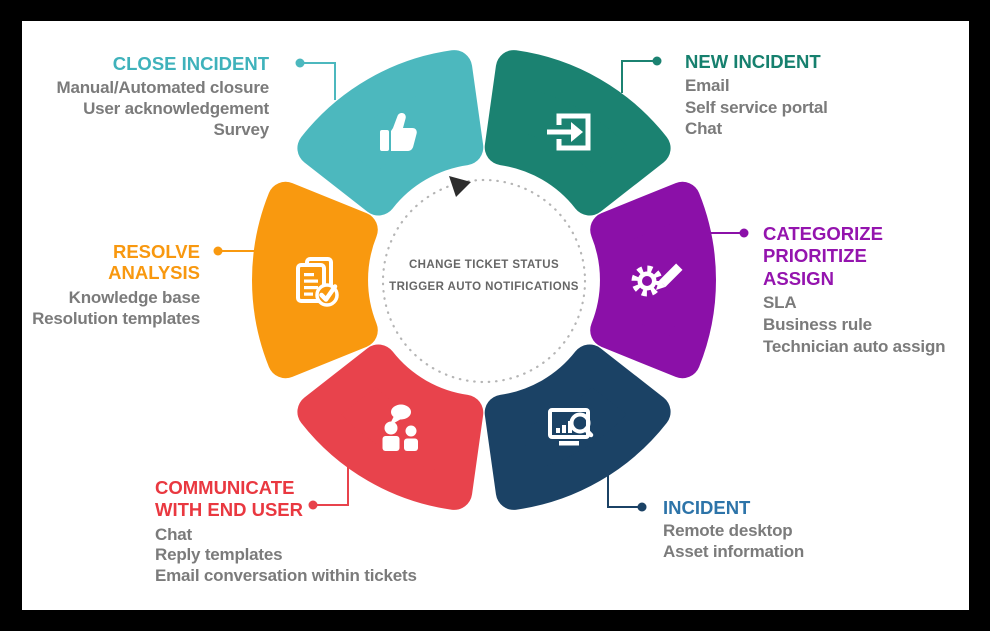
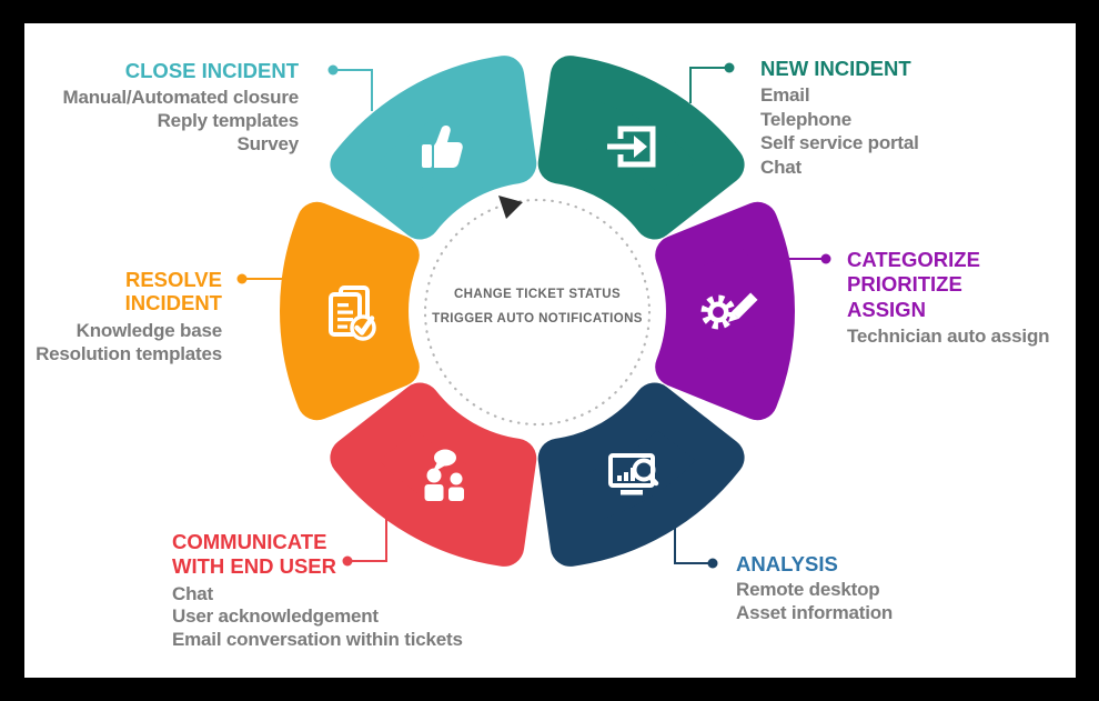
  CHANGE TICKET STATUS
  TRIGGER AUTO NOTIFICATIONS
  CLOSE INCIDENT
  Manual/Automated closure
- User acknowledgement
+ Reply templates
  Survey
  NEW INCIDENT
  Email
+ Telephone
  Self service portal
  Chat
  CATEGORIZE
  PRIORITIZE
  ASSIGN
- SLA
- Business rule
  Technician auto assign
- INCIDENT
+ ANALYSIS
  Remote desktop
  Asset information
  COMMUNICATE
  WITH END USER
  Chat
- Reply templates
+ User acknowledgement
  Email conversation within tickets
  RESOLVE
- ANALYSIS
+ INCIDENT
  Knowledge base
  Resolution templates
